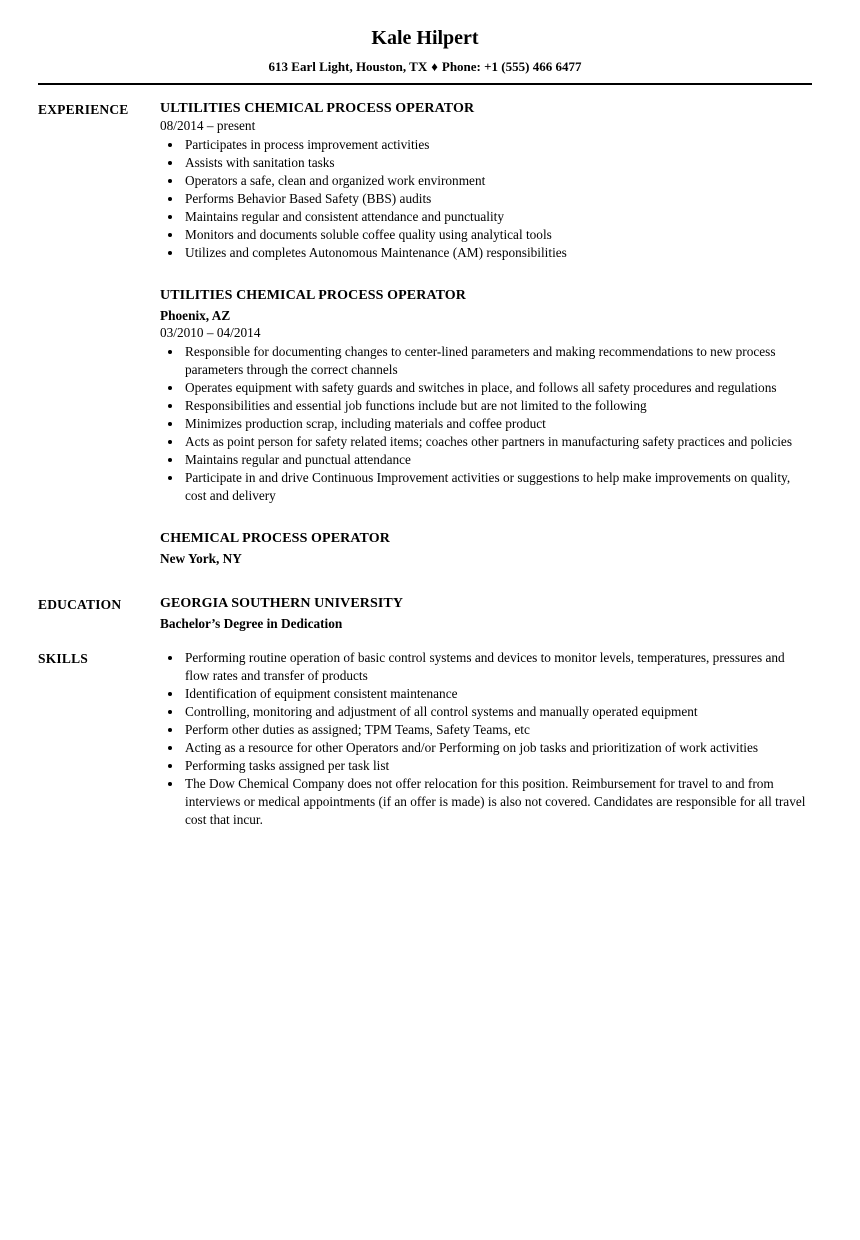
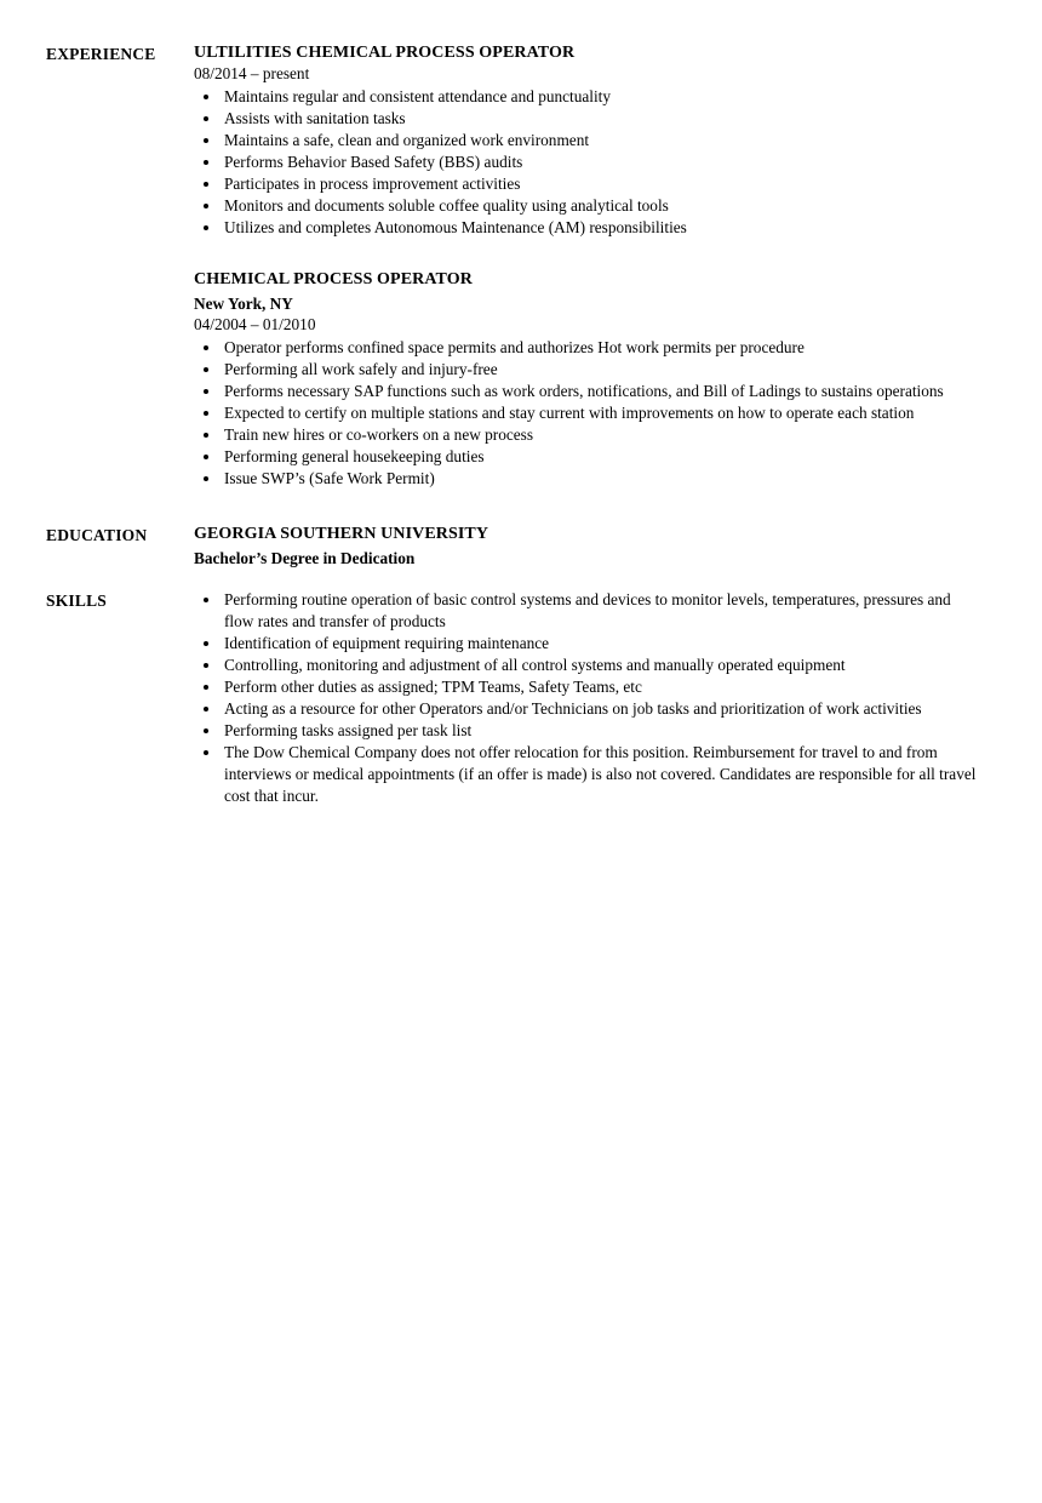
- Kale Hilpert
- 613 Earl Light, Houston, TX ♦ Phone: +1 (555) 466 6477
  EXPERIENCE
  ULTILITIES CHEMICAL PROCESS OPERATOR
  08/2014 – present
- Participates in process improvement activities
+ Maintains regular and consistent attendance and punctuality
  Assists with sanitation tasks
- Operators a safe, clean and organized work environment
+ Maintains a safe, clean and organized work environment
  Performs Behavior Based Safety (BBS) audits
- Maintains regular and consistent attendance and punctuality
+ Participates in process improvement activities
  Monitors and documents soluble coffee quality using analytical tools
  Utilizes and completes Autonomous Maintenance (AM) responsibilities
- UTILITIES CHEMICAL PROCESS OPERATOR
- Phoenix, AZ
- 03/2010 – 04/2014
- Responsible for documenting changes to center-lined parameters and making recommendations to new process parameters through the correct channels
- Operates equipment with safety guards and switches in place, and follows all safety procedures and regulations
- Responsibilities and essential job functions include but are not limited to the following
- Minimizes production scrap, including materials and coffee product
- Acts as point person for safety related items; coaches other partners in manufacturing safety practices and policies
- Maintains regular and punctual attendance
- Participate in and drive Continuous Improvement activities or suggestions to help make improvements on quality, cost and delivery
  CHEMICAL PROCESS OPERATOR
  New York, NY
+ 04/2004 – 01/2010
+ Operator performs confined space permits and authorizes Hot work permits per procedure
+ Performing all work safely and injury-free
+ Performs necessary SAP functions such as work orders, notifications, and Bill of Ladings to sustains operations
+ Expected to certify on multiple stations and stay current with improvements on how to operate each station
+ Train new hires or co-workers on a new process
+ Performing general housekeeping duties
+ Issue SWP’s (Safe Work Permit)
  EDUCATION
  GEORGIA SOUTHERN UNIVERSITY
  Bachelor’s Degree in Dedication
  SKILLS
  Performing routine operation of basic control systems and devices to monitor levels, temperatures, pressures and flow rates and transfer of products
- Identification of equipment consistent maintenance
+ Identification of equipment requiring maintenance
  Controlling, monitoring and adjustment of all control systems and manually operated equipment
  Perform other duties as assigned; TPM Teams, Safety Teams, etc
- Acting as a resource for other Operators and/or Performing on job tasks and prioritization of work activities
+ Acting as a resource for other Operators and/or Technicians on job tasks and prioritization of work activities
  Performing tasks assigned per task list
  The Dow Chemical Company does not offer relocation for this position. Reimbursement for travel to and from interviews or medical appointments (if an offer is made) is also not covered. Candidates are responsible for all travel cost that incur.
